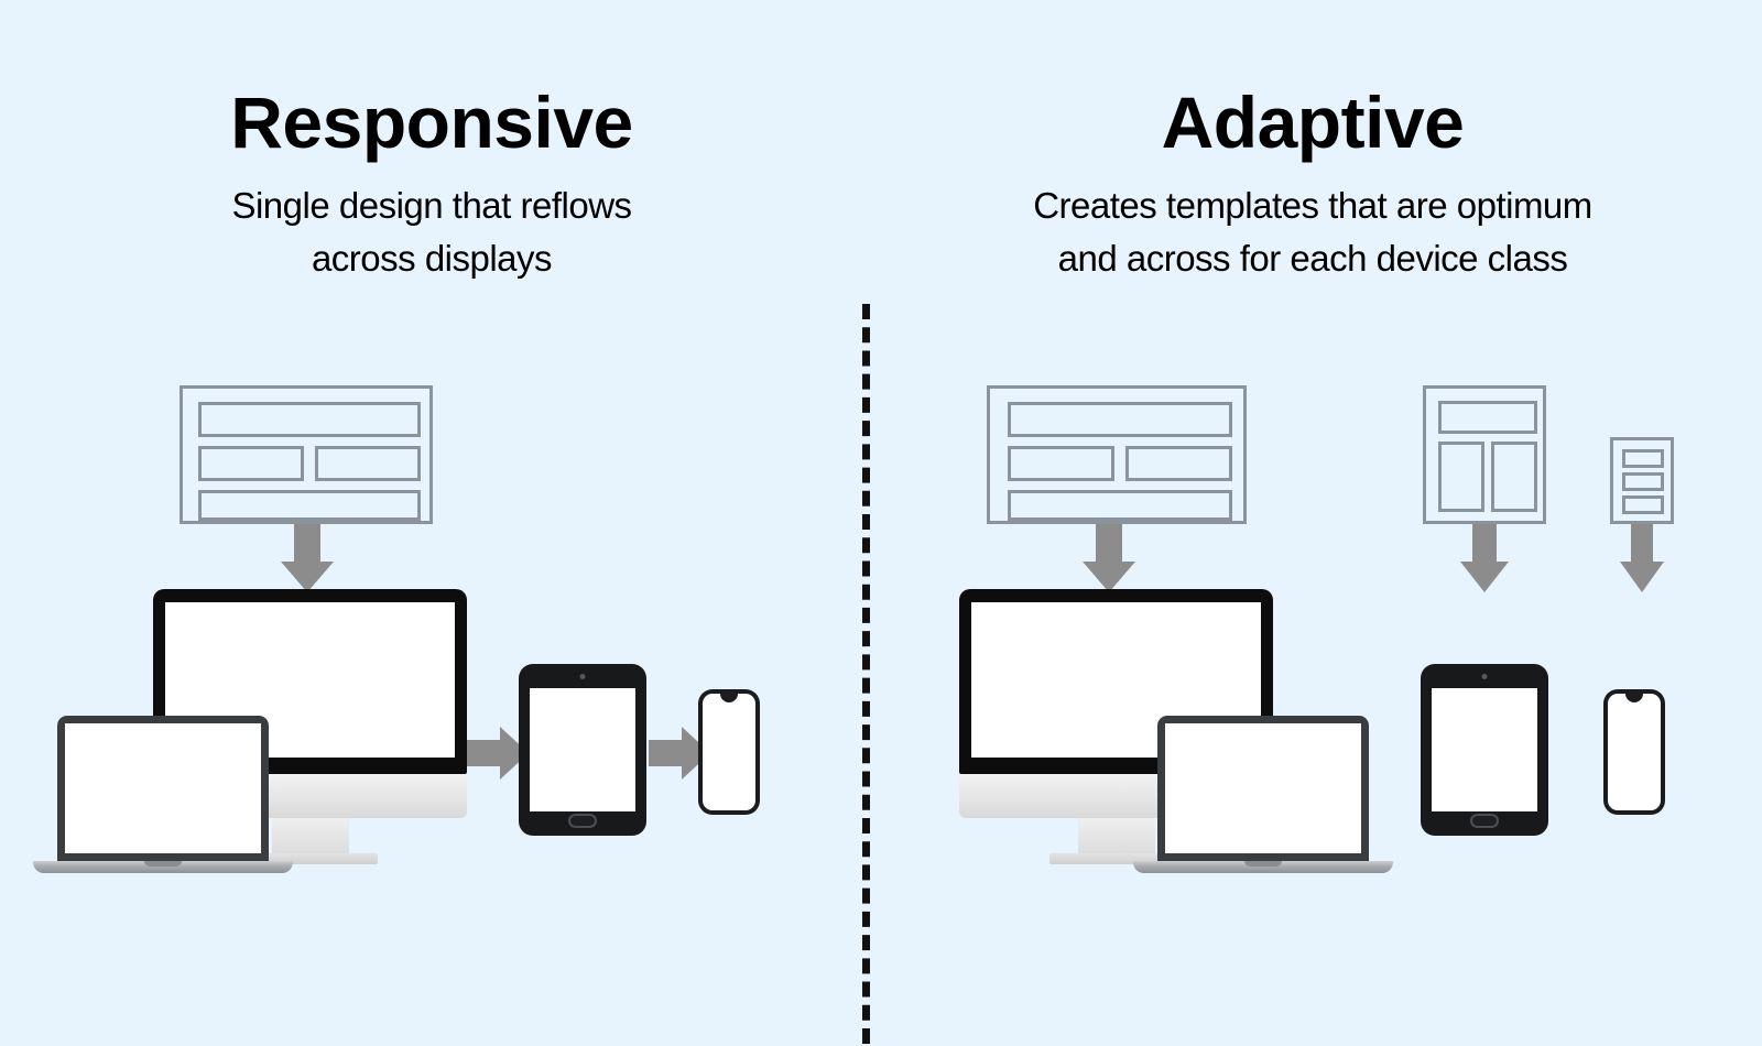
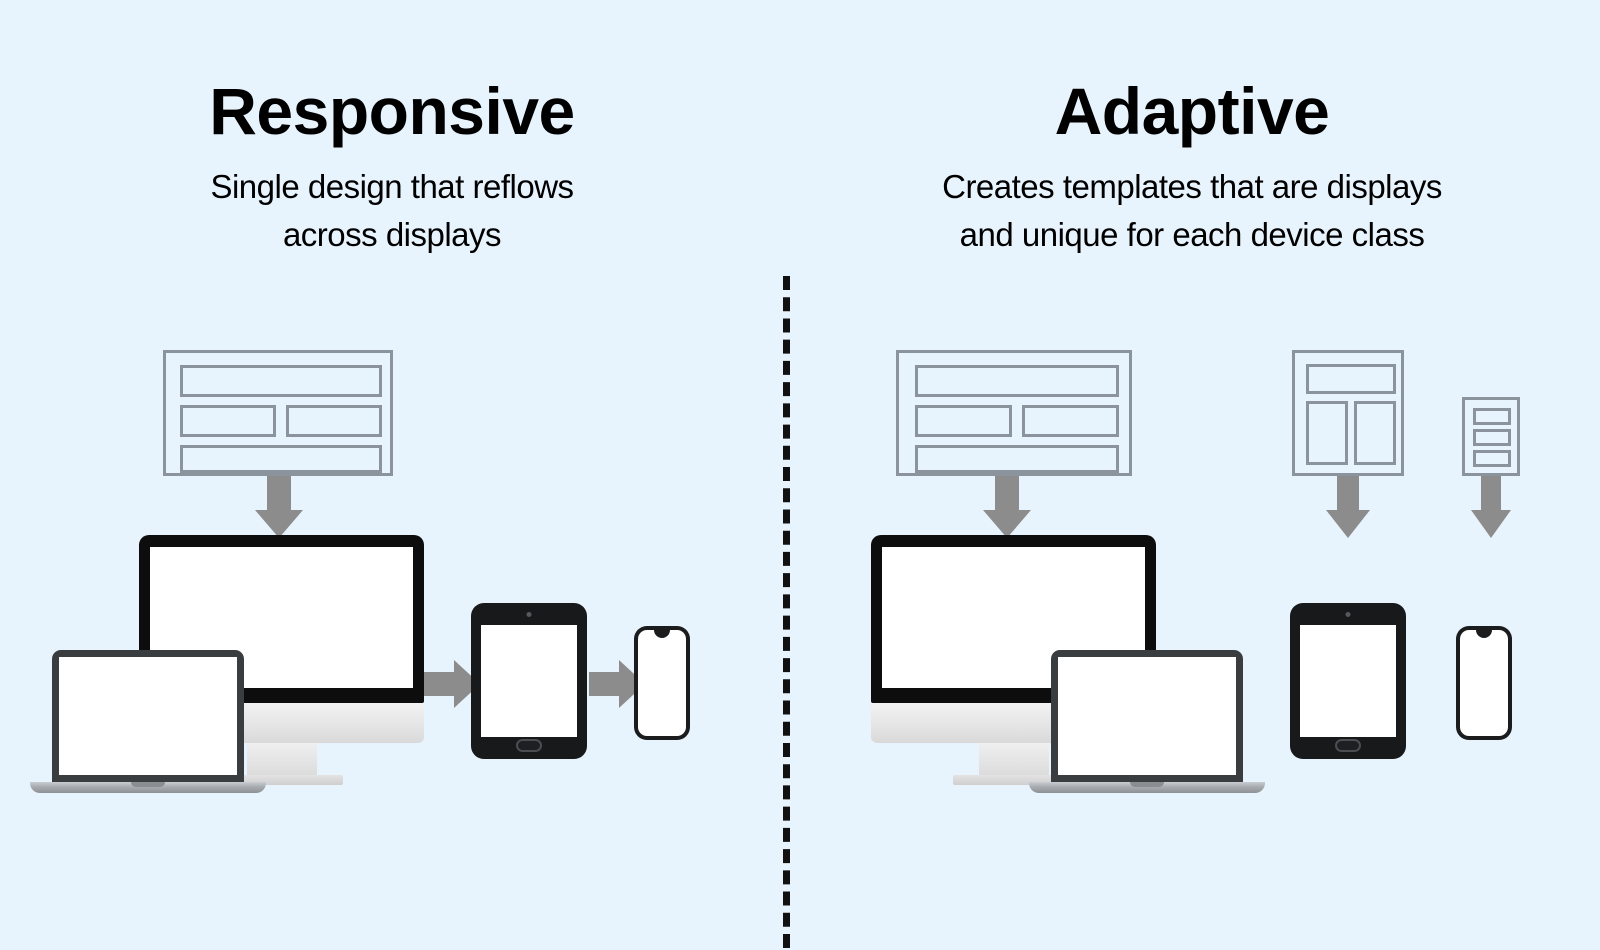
  Responsive
  Single design that reflows
  across displays
  Adaptive
- Creates templates that are optimum
+ Creates templates that are displays
- and across for each device class
+ and unique for each device class
